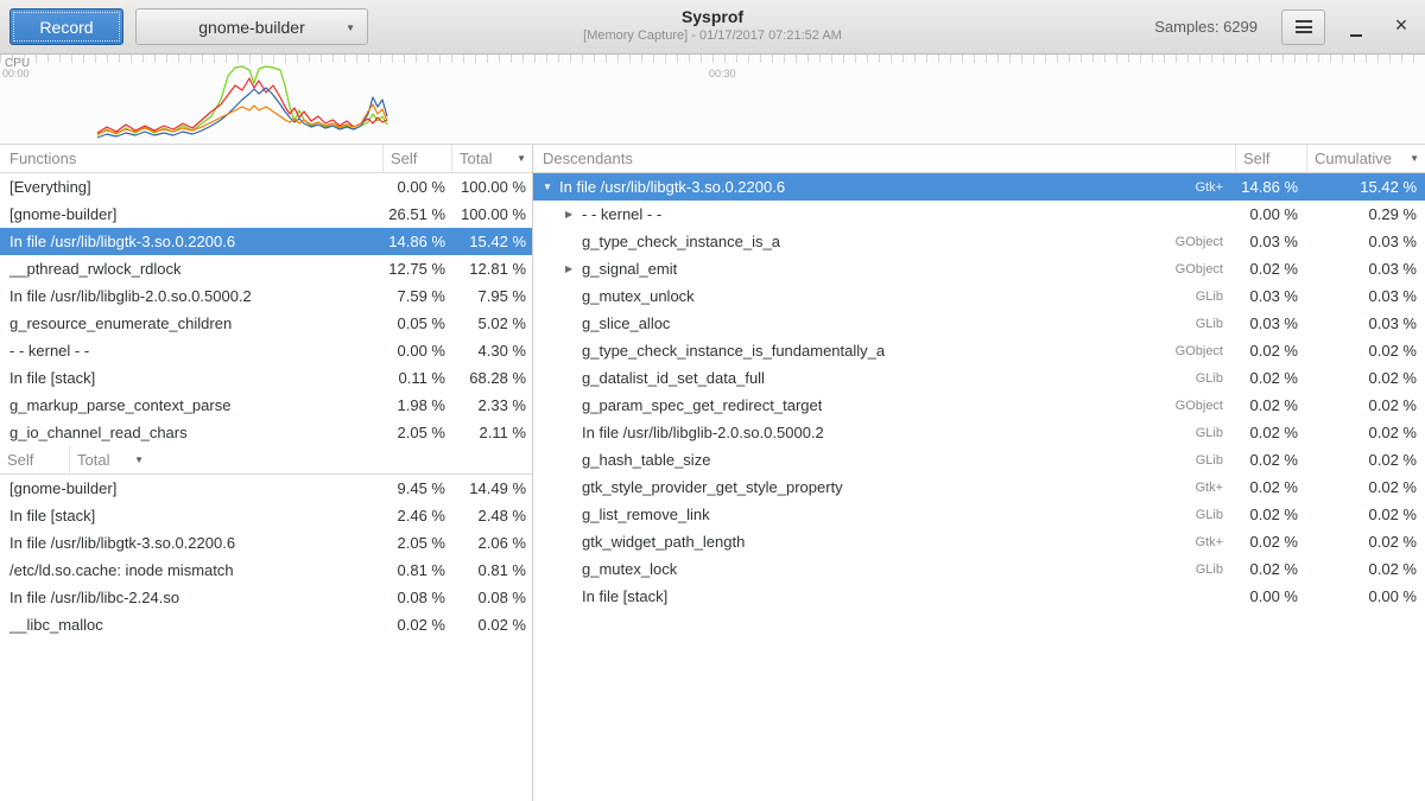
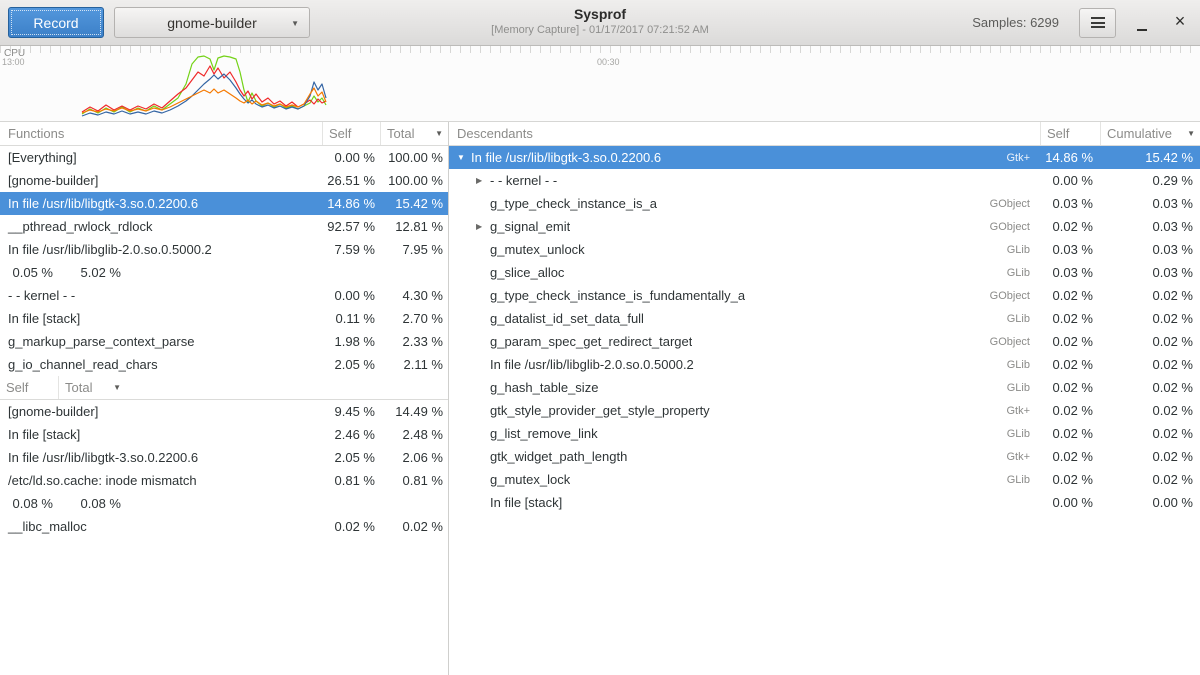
  Record
  gnome-builder
  ▼
  Sysprof
  [Memory Capture] - 01/17/2017 07:21:52 AM
  Samples: 6299
  ×
  CPU
- 00:00
+ 13:00
  00:30
  Functions
  Self
  Total
  ▼
  [Everything]
  0.00 %
  100.00 %
  [gnome-builder]
  26.51 %
  100.00 %
  In file /usr/lib/libgtk-3.so.0.2200.6
  14.86 %
  15.42 %
  __pthread_rwlock_rdlock
- 12.75 %
+ 92.57 %
  12.81 %
  In file /usr/lib/libglib-2.0.so.0.5000.2
  7.59 %
  7.95 %
- g_resource_enumerate_children
  0.05 %
  5.02 %
  - - kernel - -
  0.00 %
  4.30 %
  In file [stack]
  0.11 %
- 68.28 %
+ 2.70 %
  g_markup_parse_context_parse
  1.98 %
  2.33 %
  g_io_channel_read_chars
  2.05 %
  2.11 %
  Self
  Total
  ▼
  [gnome-builder]
  9.45 %
  14.49 %
  In file [stack]
  2.46 %
  2.48 %
  In file /usr/lib/libgtk-3.so.0.2200.6
  2.05 %
  2.06 %
  /etc/ld.so.cache: inode mismatch
  0.81 %
  0.81 %
- In file /usr/lib/libc-2.24.so
  0.08 %
  0.08 %
  __libc_malloc
  0.02 %
  0.02 %
  Descendants
  Self
  Cumulative
  ▼
  ▼
  In file /usr/lib/libgtk-3.so.0.2200.6
  Gtk+
  14.86 %
  15.42 %
  ▶
  - - kernel - -
  0.00 %
  0.29 %
  g_type_check_instance_is_a
  GObject
  0.03 %
  0.03 %
  ▶
  g_signal_emit
  GObject
  0.02 %
  0.03 %
  g_mutex_unlock
  GLib
  0.03 %
  0.03 %
  g_slice_alloc
  GLib
  0.03 %
  0.03 %
  g_type_check_instance_is_fundamentally_a
  GObject
  0.02 %
  0.02 %
  g_datalist_id_set_data_full
  GLib
  0.02 %
  0.02 %
  g_param_spec_get_redirect_target
  GObject
  0.02 %
  0.02 %
  In file /usr/lib/libglib-2.0.so.0.5000.2
  GLib
  0.02 %
  0.02 %
  g_hash_table_size
  GLib
  0.02 %
  0.02 %
  gtk_style_provider_get_style_property
  Gtk+
  0.02 %
  0.02 %
  g_list_remove_link
  GLib
  0.02 %
  0.02 %
  gtk_widget_path_length
  Gtk+
  0.02 %
  0.02 %
  g_mutex_lock
  GLib
  0.02 %
  0.02 %
  In file [stack]
  0.00 %
  0.00 %
